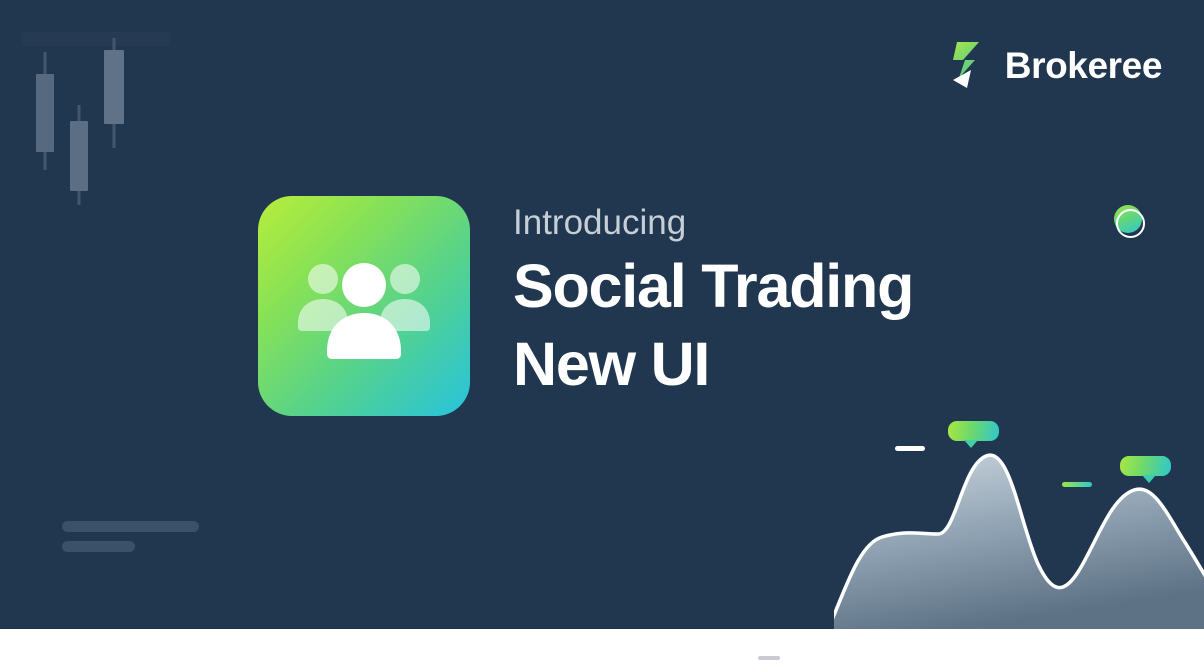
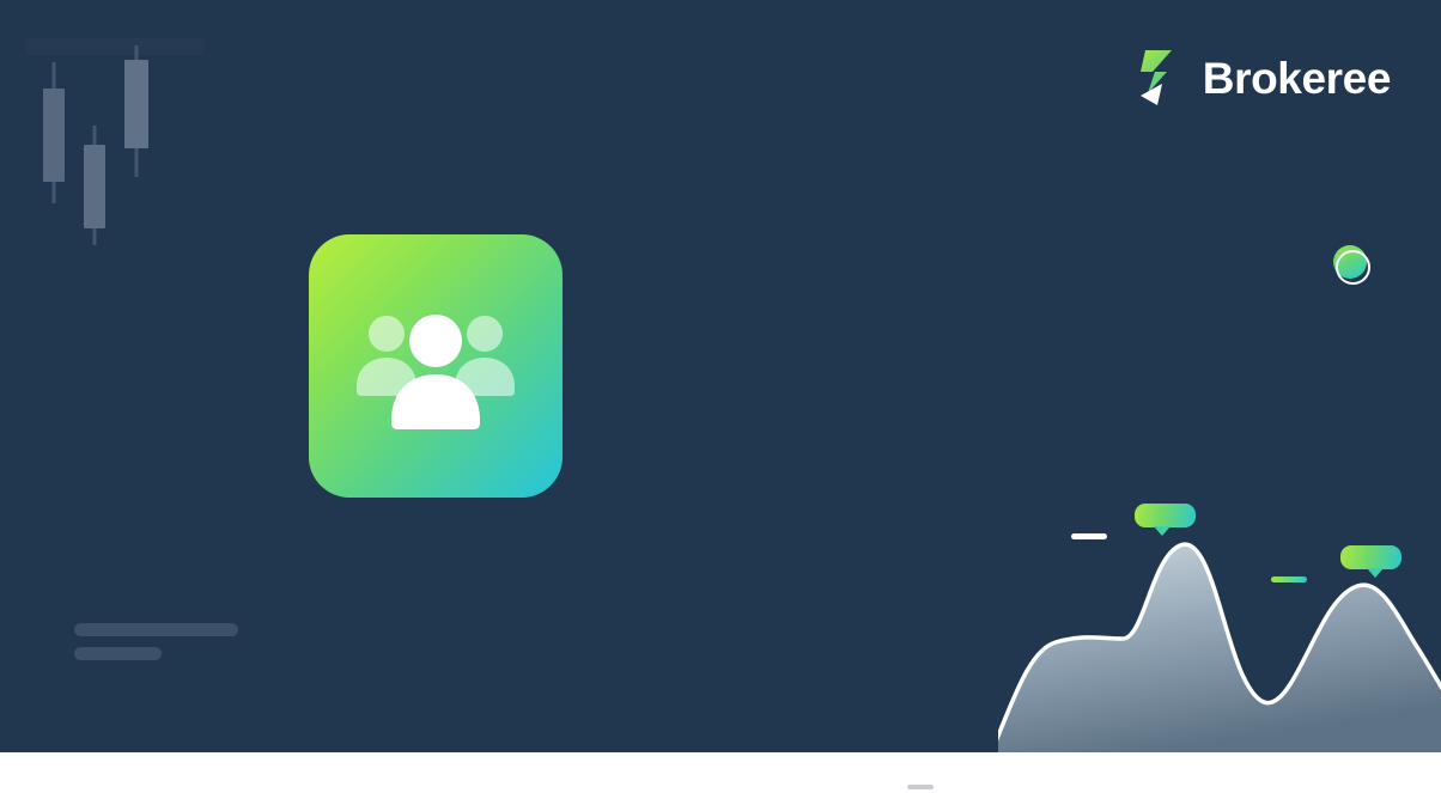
  Brokeree
- Introducing
- Social Trading
- New UI
